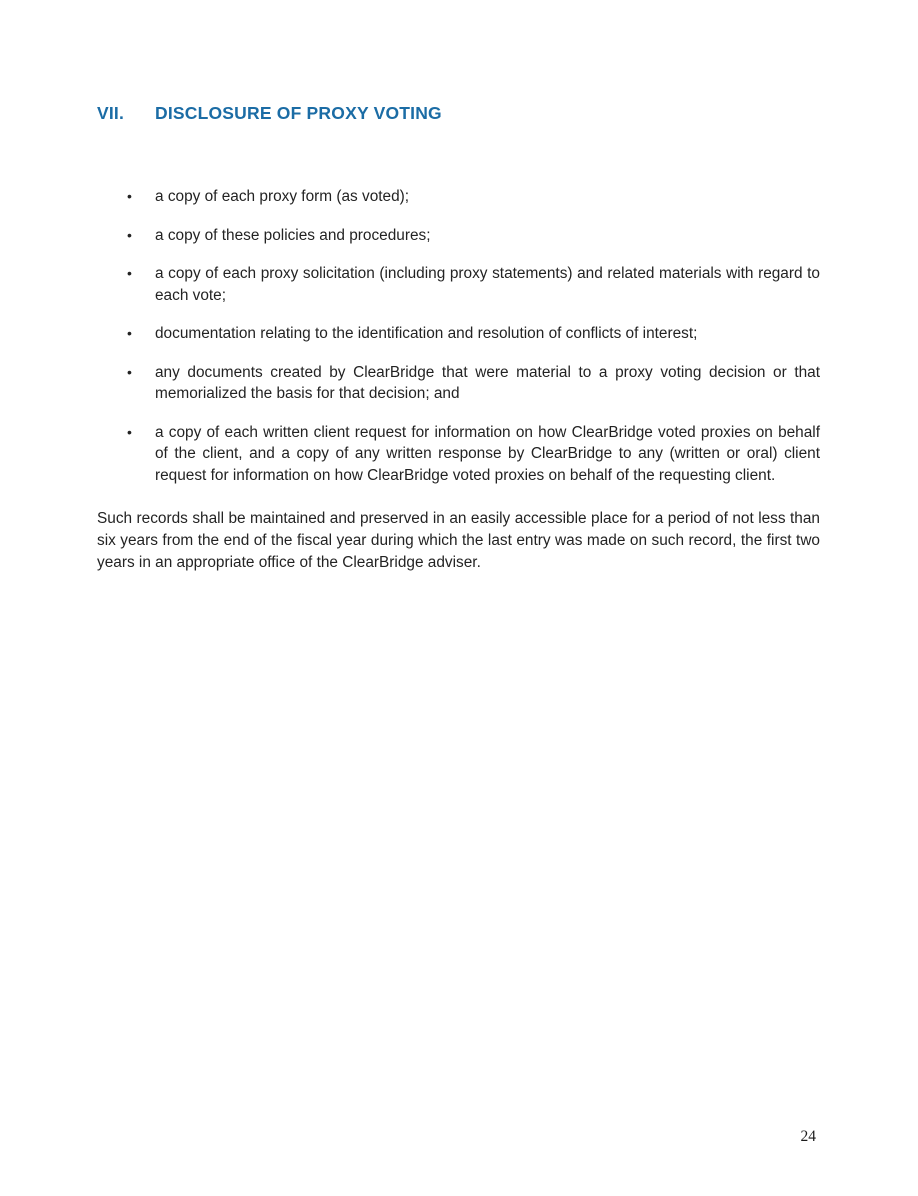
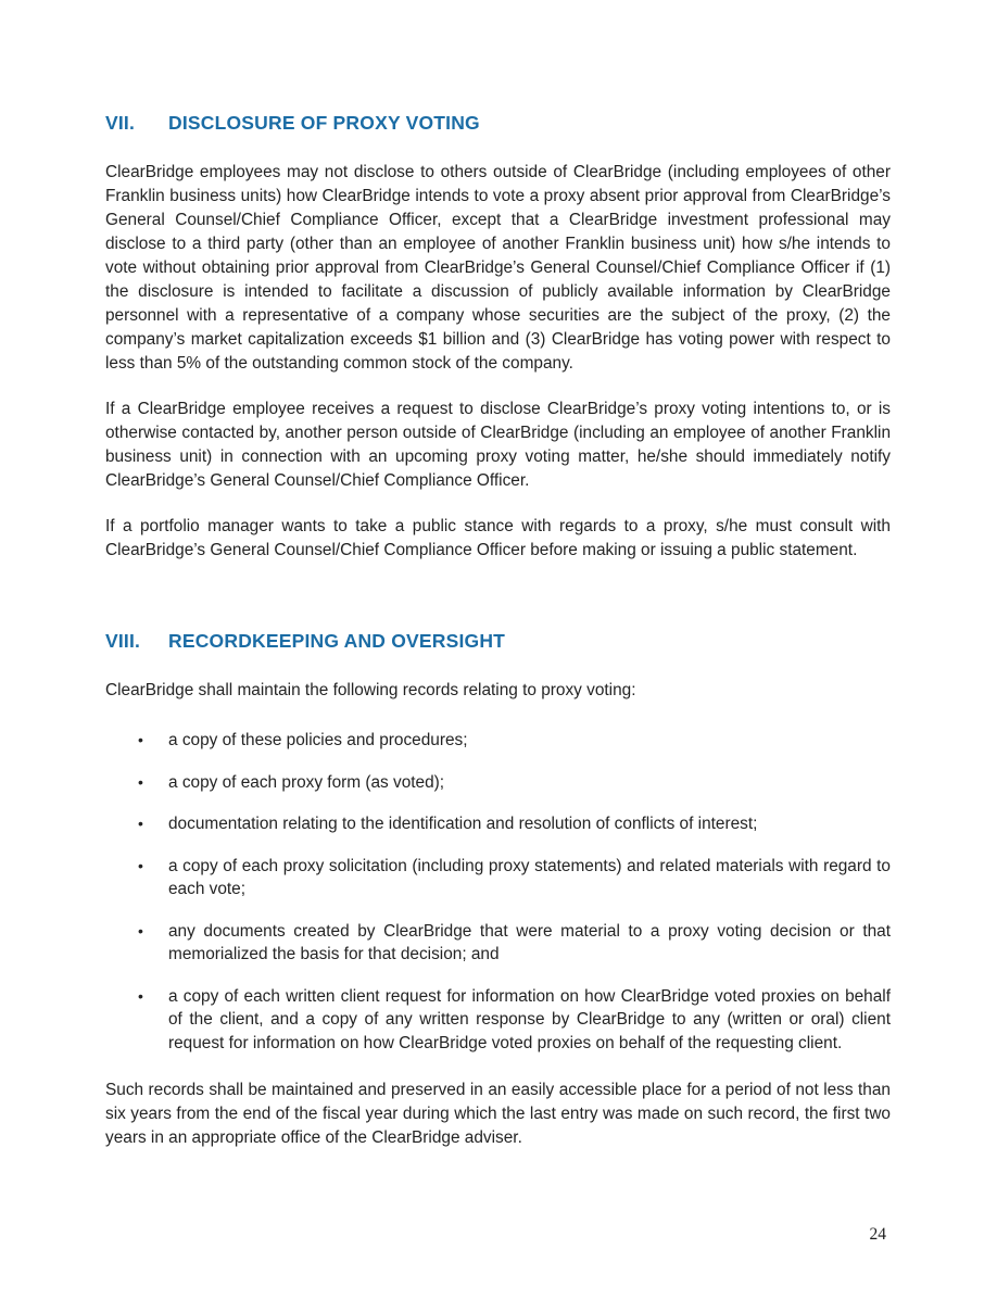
  VII.
  DISCLOSURE OF PROXY VOTING
+ ClearBridge employees may not disclose to others outside of ClearBridge (including employees of other Franklin business units) how ClearBridge intends to vote a proxy absent prior approval from ClearBridge’s General Counsel/Chief Compliance Officer, except that a ClearBridge investment professional may disclose to a third party (other than an employee of another Franklin business unit) how s/he intends to vote without obtaining prior approval from ClearBridge’s General Counsel/Chief Compliance Officer if (1) the disclosure is intended to facilitate a discussion of publicly available information by ClearBridge personnel with a representative of a company whose securities are the subject of the proxy, (2) the company’s market capitalization exceeds $1 billion and (3) ClearBridge has voting power with respect to less than 5% of the outstanding common stock of the company.
+ If a ClearBridge employee receives a request to disclose ClearBridge’s proxy voting intentions to, or is otherwise contacted by, another person outside of ClearBridge (including an employee of another Franklin business unit) in connection with an upcoming proxy voting matter, he/she should immediately notify ClearBridge’s General Counsel/Chief Compliance Officer.
+ If a portfolio manager wants to take a public stance with regards to a proxy, s/he must consult with ClearBridge’s General Counsel/Chief Compliance Officer before making or issuing a public statement.
+ VIII.
+ RECORDKEEPING AND OVERSIGHT
+ ClearBridge shall maintain the following records relating to proxy voting:
  •
- a copy of each proxy form (as voted);
+ a copy of these policies and procedures;
  •
- a copy of these policies and procedures;
+ a copy of each proxy form (as voted);
  •
- a copy of each proxy solicitation (including proxy statements) and related materials with regard to each vote;
+ documentation relating to the identification and resolution of conflicts of interest;
  •
- documentation relating to the identification and resolution of conflicts of interest;
+ a copy of each proxy solicitation (including proxy statements) and related materials with regard to each vote;
  •
  any documents created by ClearBridge that were material to a proxy voting decision or that memorialized the basis for that decision; and
  •
  a copy of each written client request for information on how ClearBridge voted proxies on behalf of the client, and a copy of any written response by ClearBridge to any (written or oral) client request for information on how ClearBridge voted proxies on behalf of the requesting client.
  Such records shall be maintained and preserved in an easily accessible place for a period of not less than six years from the end of the fiscal year during which the last entry was made on such record, the first two years in an appropriate office of the ClearBridge adviser.
  24
